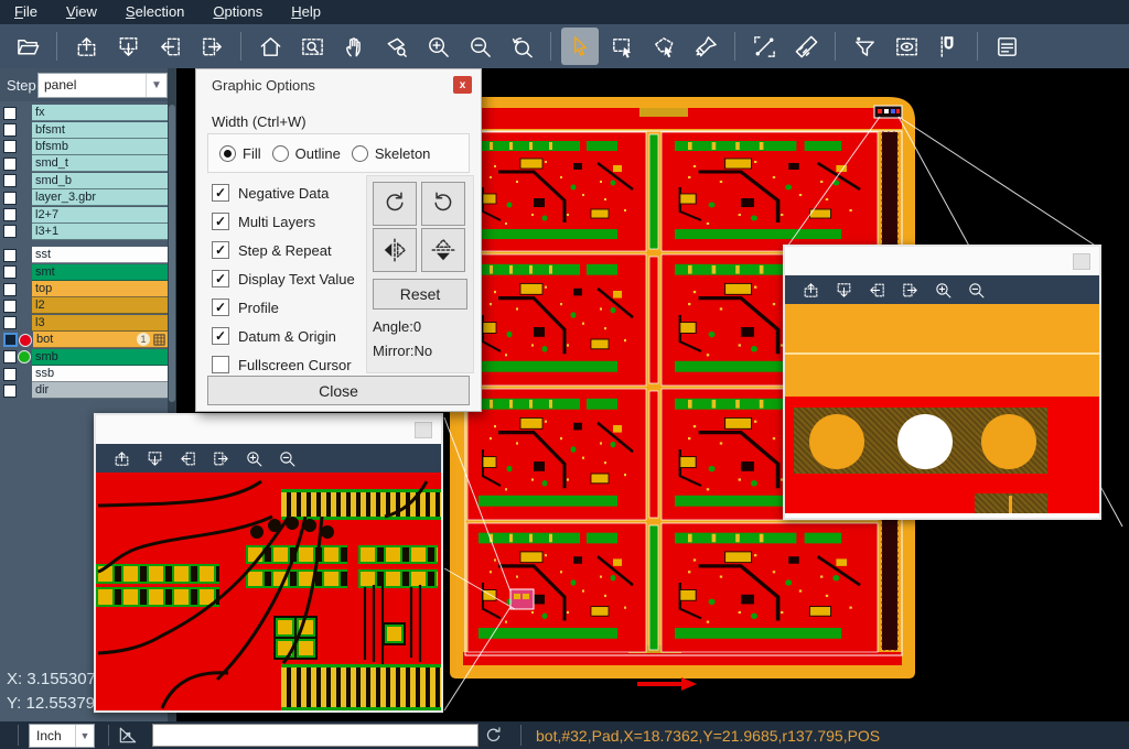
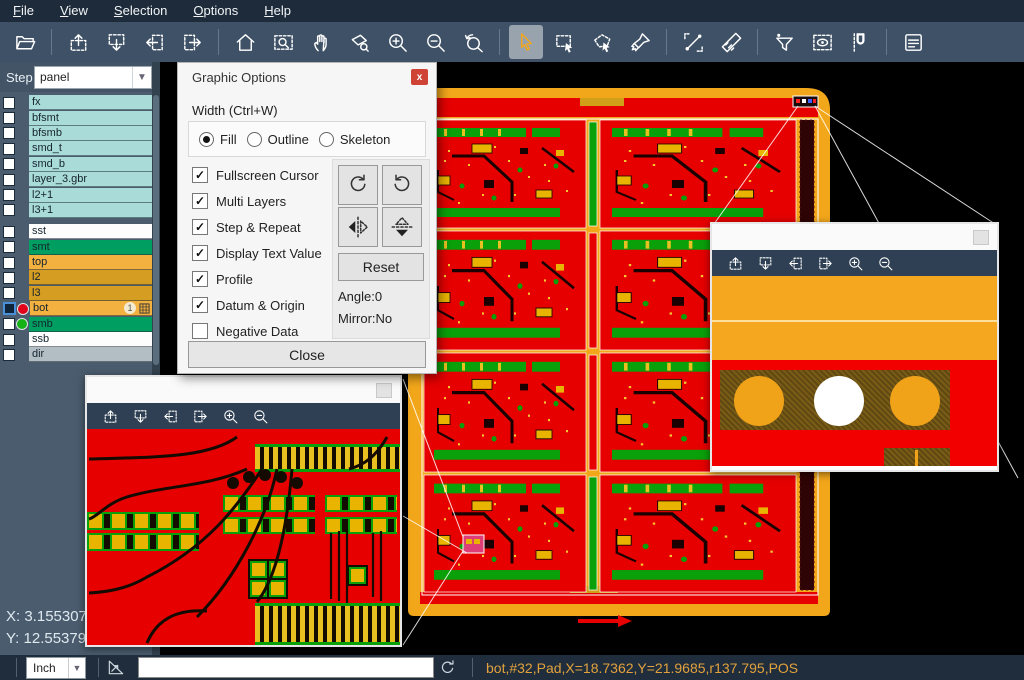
  File
  View
  Selection
  Options
  Help
  Step
  panel
  ▼
  fx
  bfsmt
  bfsmb
  smd_t
  smd_b
  layer_3.gbr
- l2+7
+ l2+1
  l3+1
  sst
  smt
  top
  l2
  l3
  bot
  1
  smb
  ssb
  dir
  X: 3.155307
  Y: 12.55379
  Graphic Options
  x
  Width (Ctrl+W)
  Fill
  Outline
  Skeleton
  ✓
- Negative Data
+ Fullscreen Cursor
  ✓
  Multi Layers
  ✓
  Step & Repeat
  ✓
  Display Text Value
  ✓
  Profile
  ✓
  Datum & Origin
- Fullscreen Cursor
+ Negative Data
  Reset
  Angle:0
  Mirror:No
  Close
  Inch
  ▼
  bot,#32,Pad,X=18.7362,Y=21.9685,r137.795,POS
